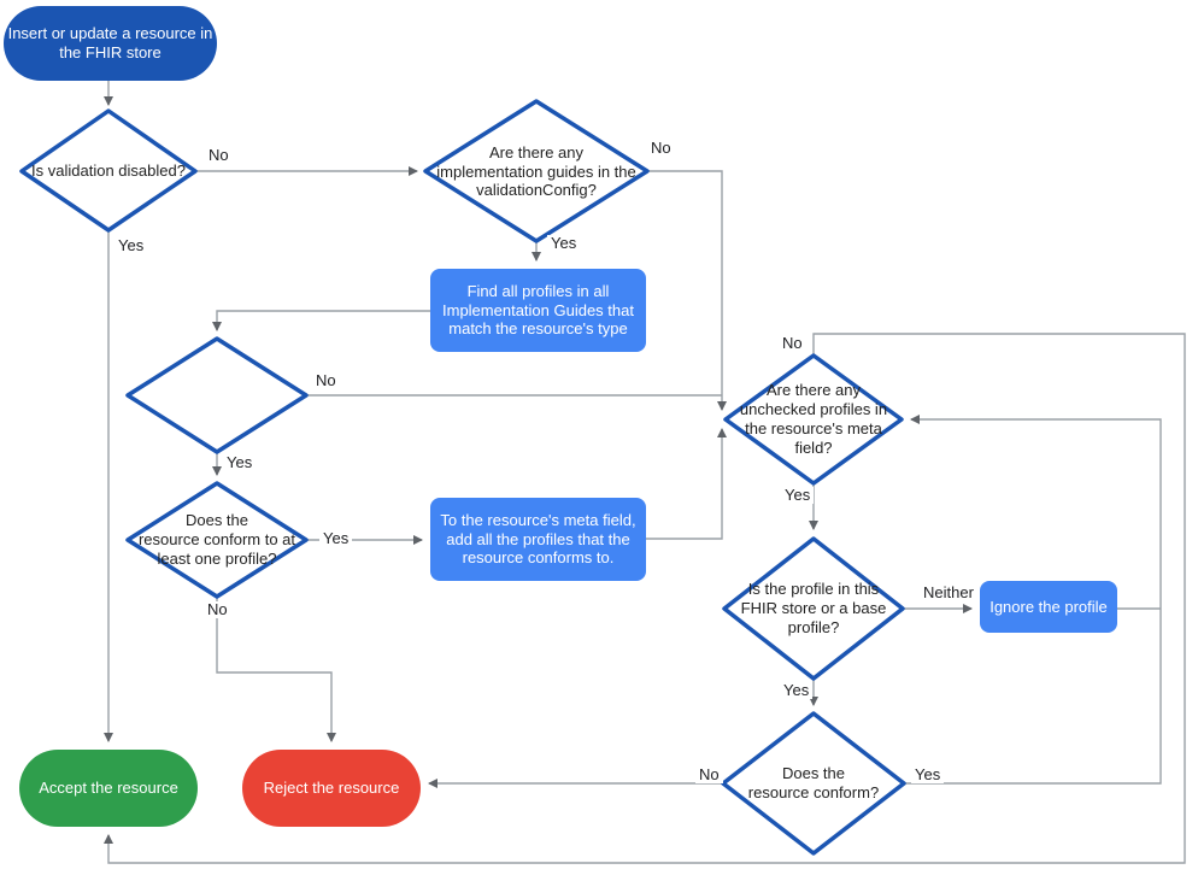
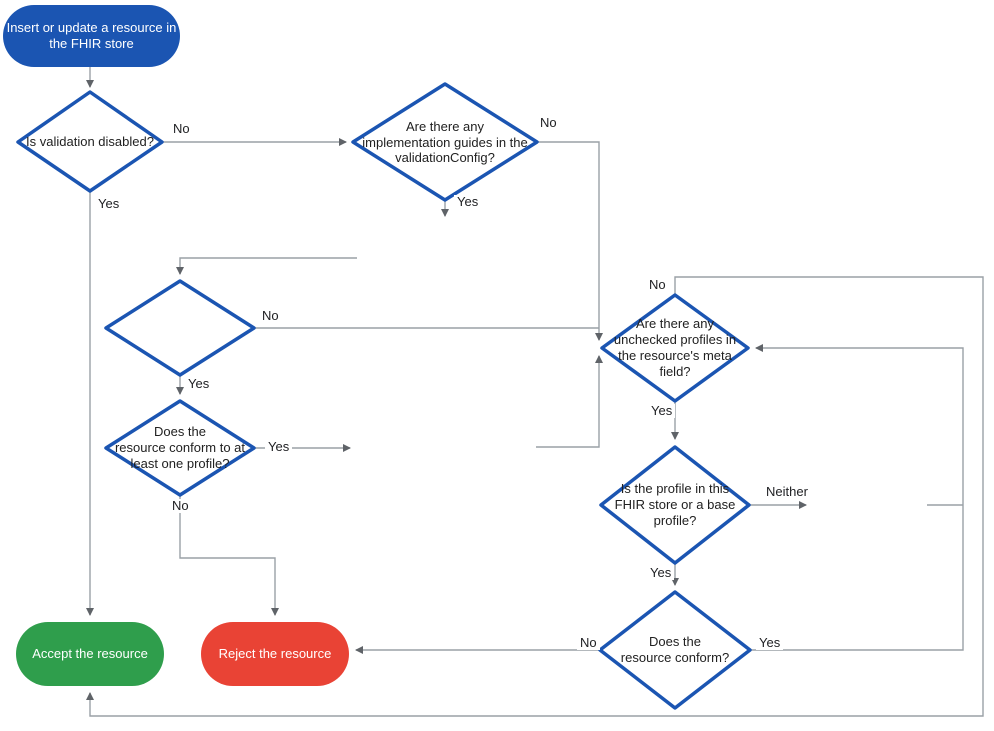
  Insert or update a resource in
  the FHIR store
- Find all profiles in all
- Implementation Guides that
- match the resource's type
- To the resource's meta field,
- add all the profiles that the
- resource conforms to.
- Ignore the profile
  Accept the resource
  Reject the resource
  Is validation disabled?
  Are there any
  implementation guides in the
  validationConfig?
  Does the
  resource conform to at
  least one profile?
  Are there any
  unchecked profiles in
  the resource's meta
  field?
  Is the profile in this
  FHIR store or a base
  profile?
  Does the
  resource conform?
  No
  Yes
  No
  Yes
  No
  Yes
  Yes
  No
  No
  Yes
  Neither
  Yes
  Yes
  No
